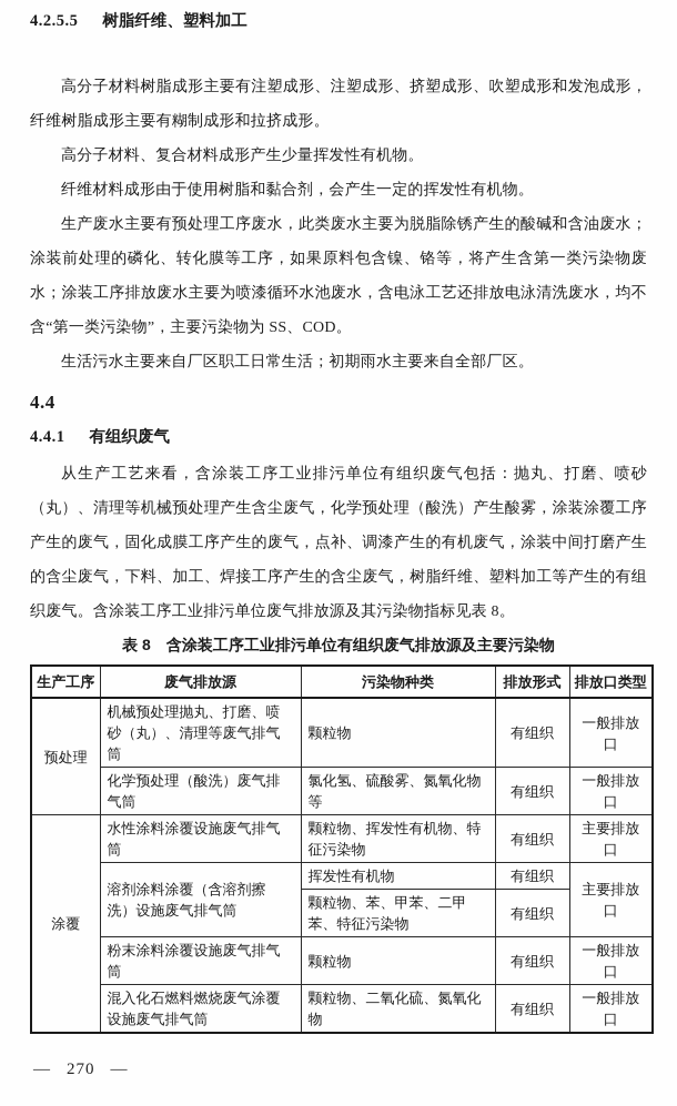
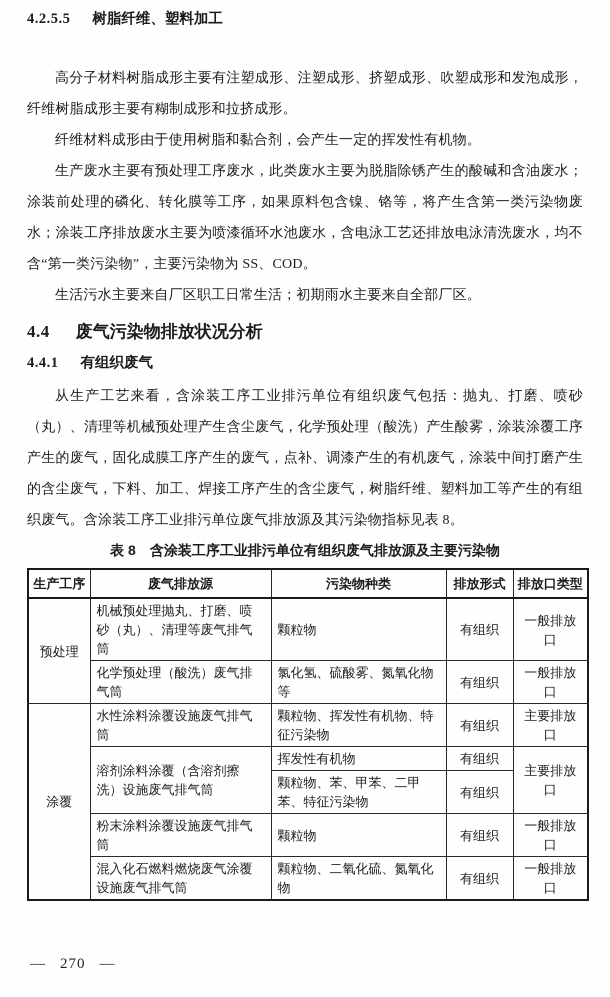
  4.2.5.5
  树脂纤维、塑料加工
  高分子材料树脂成形主要有注塑成形、注塑成形、挤塑成形、吹塑成形和发泡成形，纤维树脂成形主要有糊制成形和拉挤成形。
- 高分子材料、复合材料成形产生少量挥发性有机物。
  纤维材料成形由于使用树脂和黏合剂，会产生一定的挥发性有机物。
  生产废水主要有预处理工序废水，此类废水主要为脱脂除锈产生的酸碱和含油废水；涂装前处理的磷化、转化膜等工序，如果原料包含镍、铬等，将产生含第一类污染物废水；涂装工序排放废水主要为喷漆循环水池废水，含电泳工艺还排放电泳清洗废水，均不含“第一类污染物”，主要污染物为 SS、COD。
  生活污水主要来自厂区职工日常生活；初期雨水主要来自全部厂区。
  4.4
+ 废气污染物排放状况分析
  4.4.1
  有组织废气
  从生产工艺来看，含涂装工序工业排污单位有组织废气包括：抛丸、打磨、喷砂（丸）、清理等机械预处理产生含尘废气，化学预处理（酸洗）产生酸雾，涂装涂覆工序产生的废气，固化成膜工序产生的废气，点补、调漆产生的有机废气，涂装中间打磨产生的含尘废气，下料、加工、焊接工序产生的含尘废气，树脂纤维、塑料加工等产生的有组织废气。含涂装工序工业排污单位废气排放源及其污染物指标见表 8。
  表 8 含涂装工序工业排污单位有组织废气排放源及主要污染物
  生产工序	废气排放源	污染物种类	排放形式	排放口类型
  预处理	机械预处理抛丸、打磨、喷砂（丸）、清理等废气排气筒	颗粒物	有组织	一般排放口
  化学预处理（酸洗）废气排气筒	氯化氢、硫酸雾、氮氧化物等	有组织	一般排放口
  涂覆	水性涂料涂覆设施废气排气筒	颗粒物、挥发性有机物、特征污染物	有组织	主要排放口
  溶剂涂料涂覆（含溶剂擦洗）设施废气排气筒	挥发性有机物	有组织	主要排放口
  颗粒物、苯、甲苯、二甲苯、特征污染物	有组织
  粉末涂料涂覆设施废气排气筒	颗粒物	有组织	一般排放口
  混入化石燃料燃烧废气涂覆设施废气排气筒	颗粒物、二氧化硫、氮氧化物	有组织	一般排放口
  —
  270
  —
